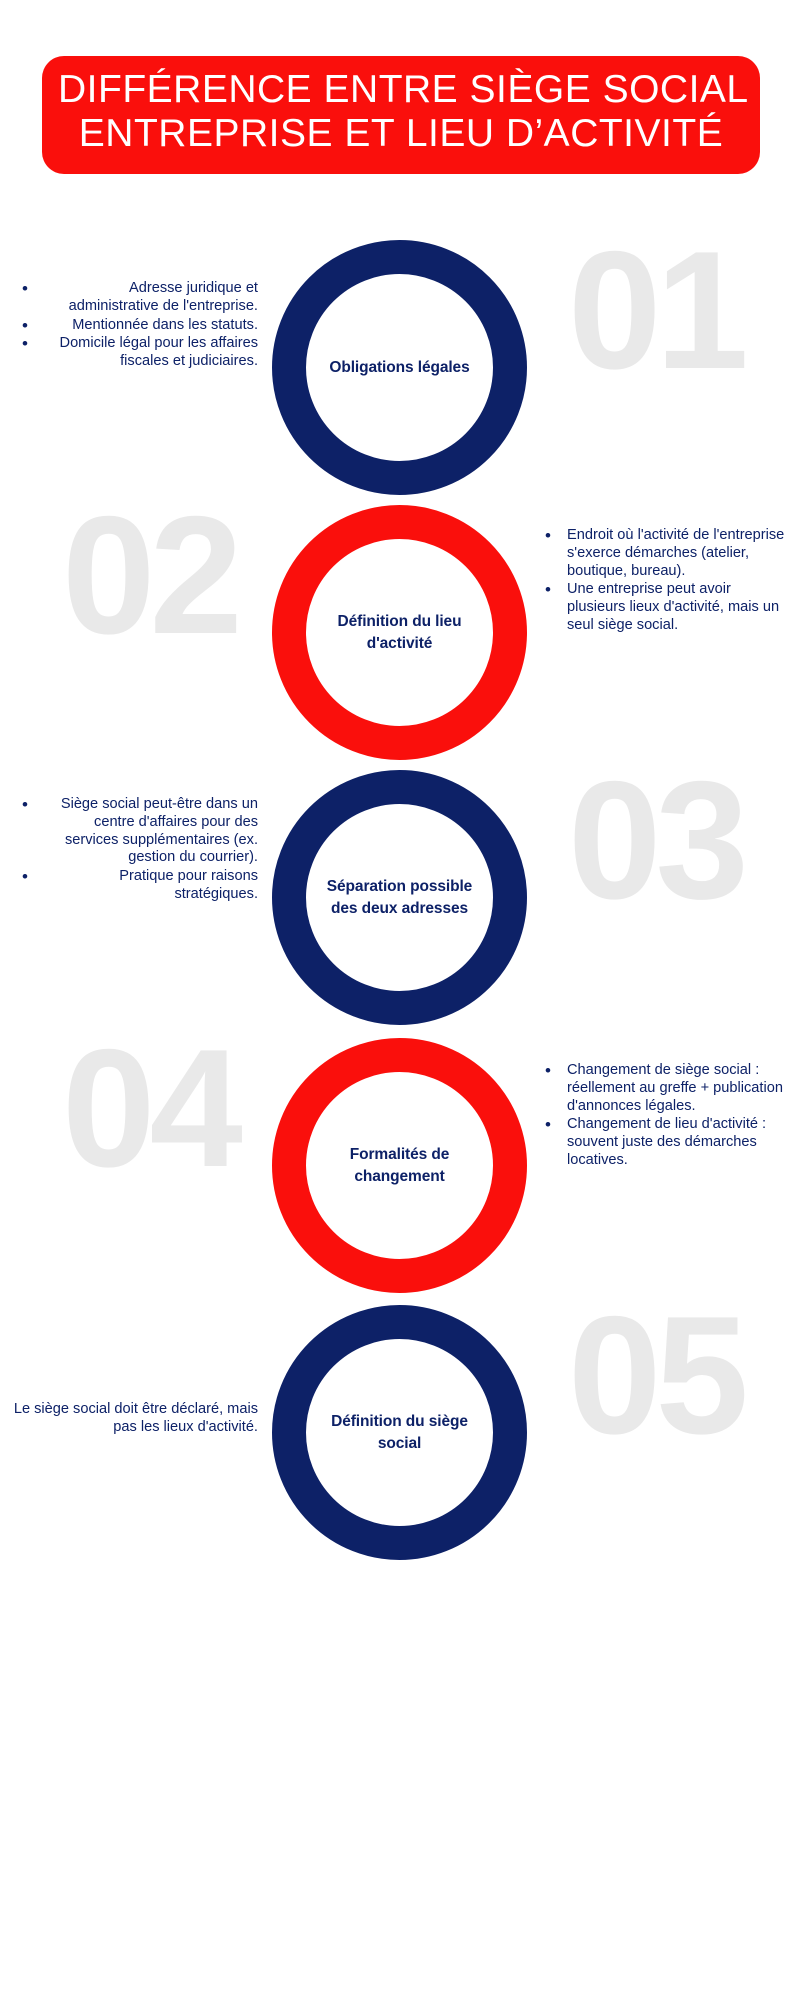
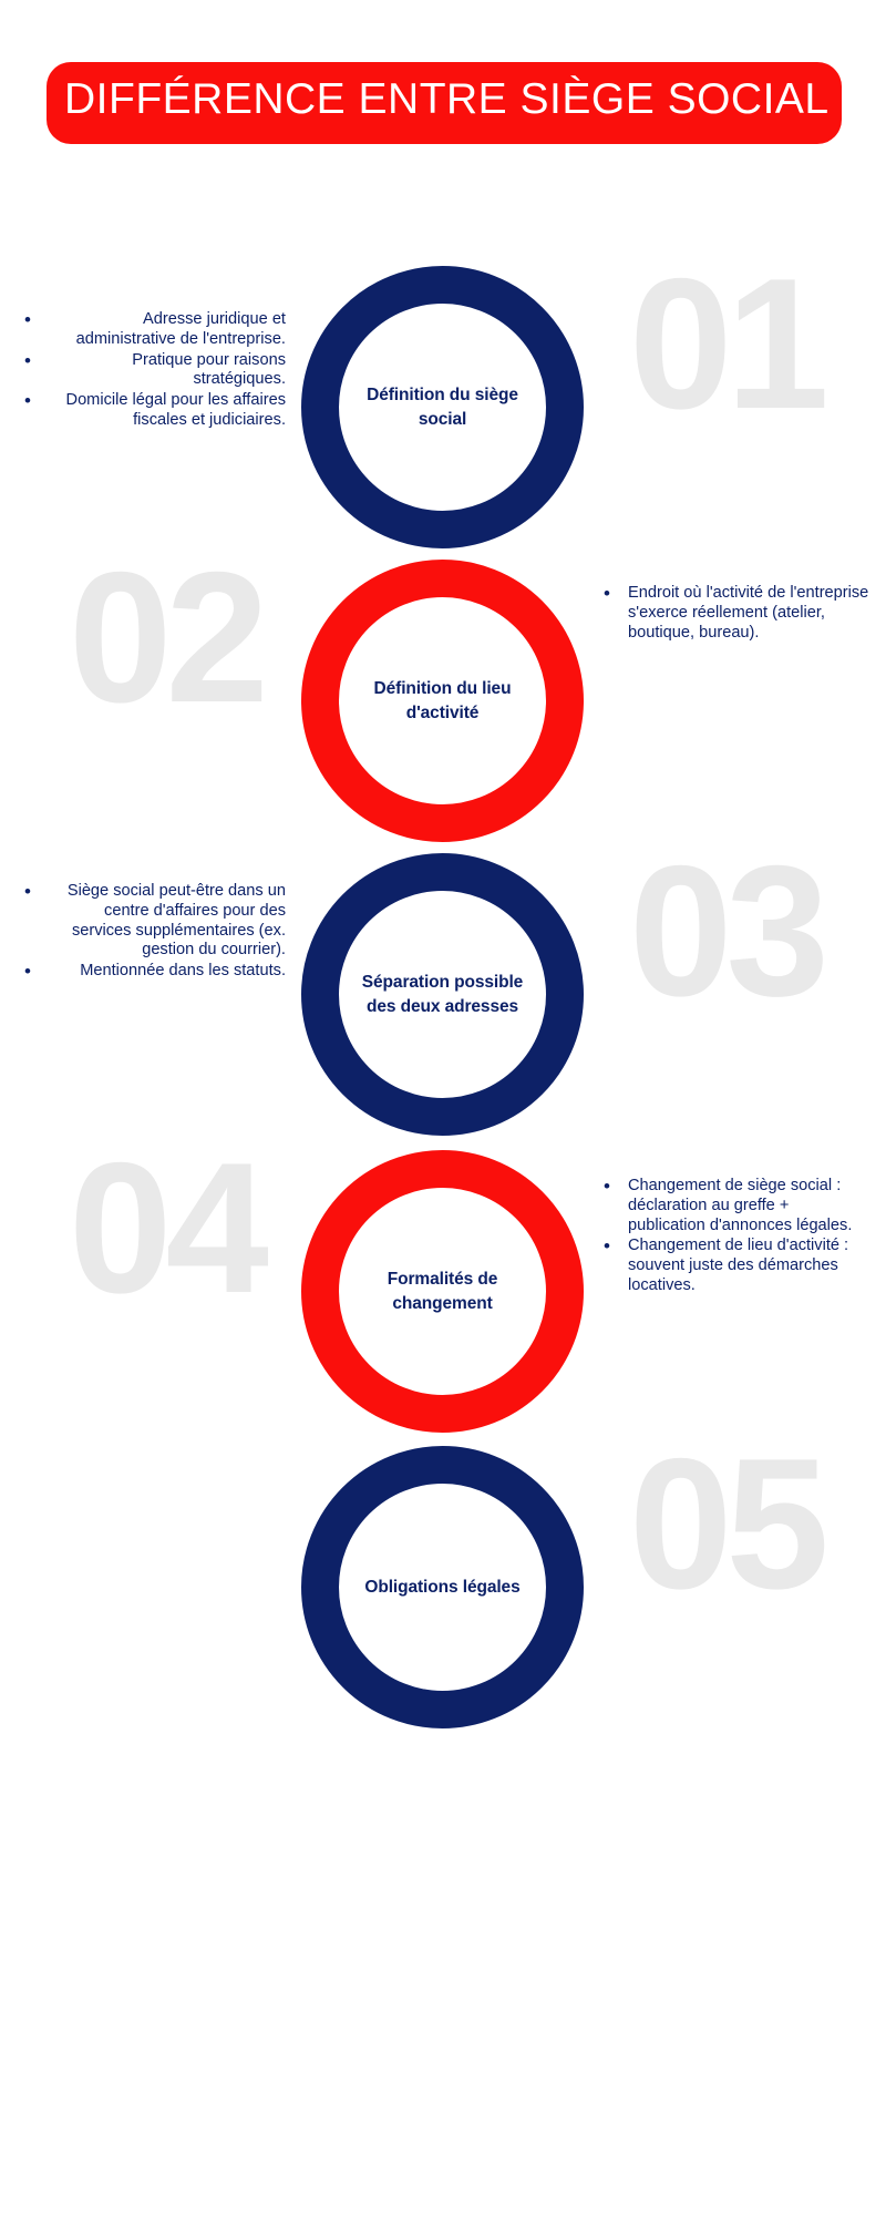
  DIFFÉRENCE ENTRE SIÈGE SOCIAL
- ENTREPRISE ET LIEU D’ACTIVITÉ
- Obligations légales
+ Définition du siège social
  Adresse juridique et administrative de l'entreprise.
- Mentionnée dans les statuts.
+ Pratique pour raisons stratégiques.
  Domicile légal pour les affaires fiscales et judiciaires.
  Définition du lieu d'activité
- Endroit où l'activité de l'entreprise s'exerce démarches (atelier, boutique, bureau).
+ Endroit où l'activité de l'entreprise s'exerce réellement (atelier, boutique, bureau).
- Une entreprise peut avoir plusieurs lieux d'activité, mais un seul siège social.
  Séparation possible des deux adresses
  Siège social peut-être dans un centre d'affaires pour des services supplémentaires (ex. gestion du courrier).
- Pratique pour raisons stratégiques.
+ Mentionnée dans les statuts.
  Formalités de changement
- Changement de siège social : réellement au greffe + publication d'annonces légales.
+ Changement de siège social : déclaration au greffe + publication d'annonces légales.
  Changement de lieu d'activité : souvent juste des démarches locatives.
- Définition du siège social
+ Obligations légales
- Le siège social doit être déclaré, mais pas les lieux d'activité.
